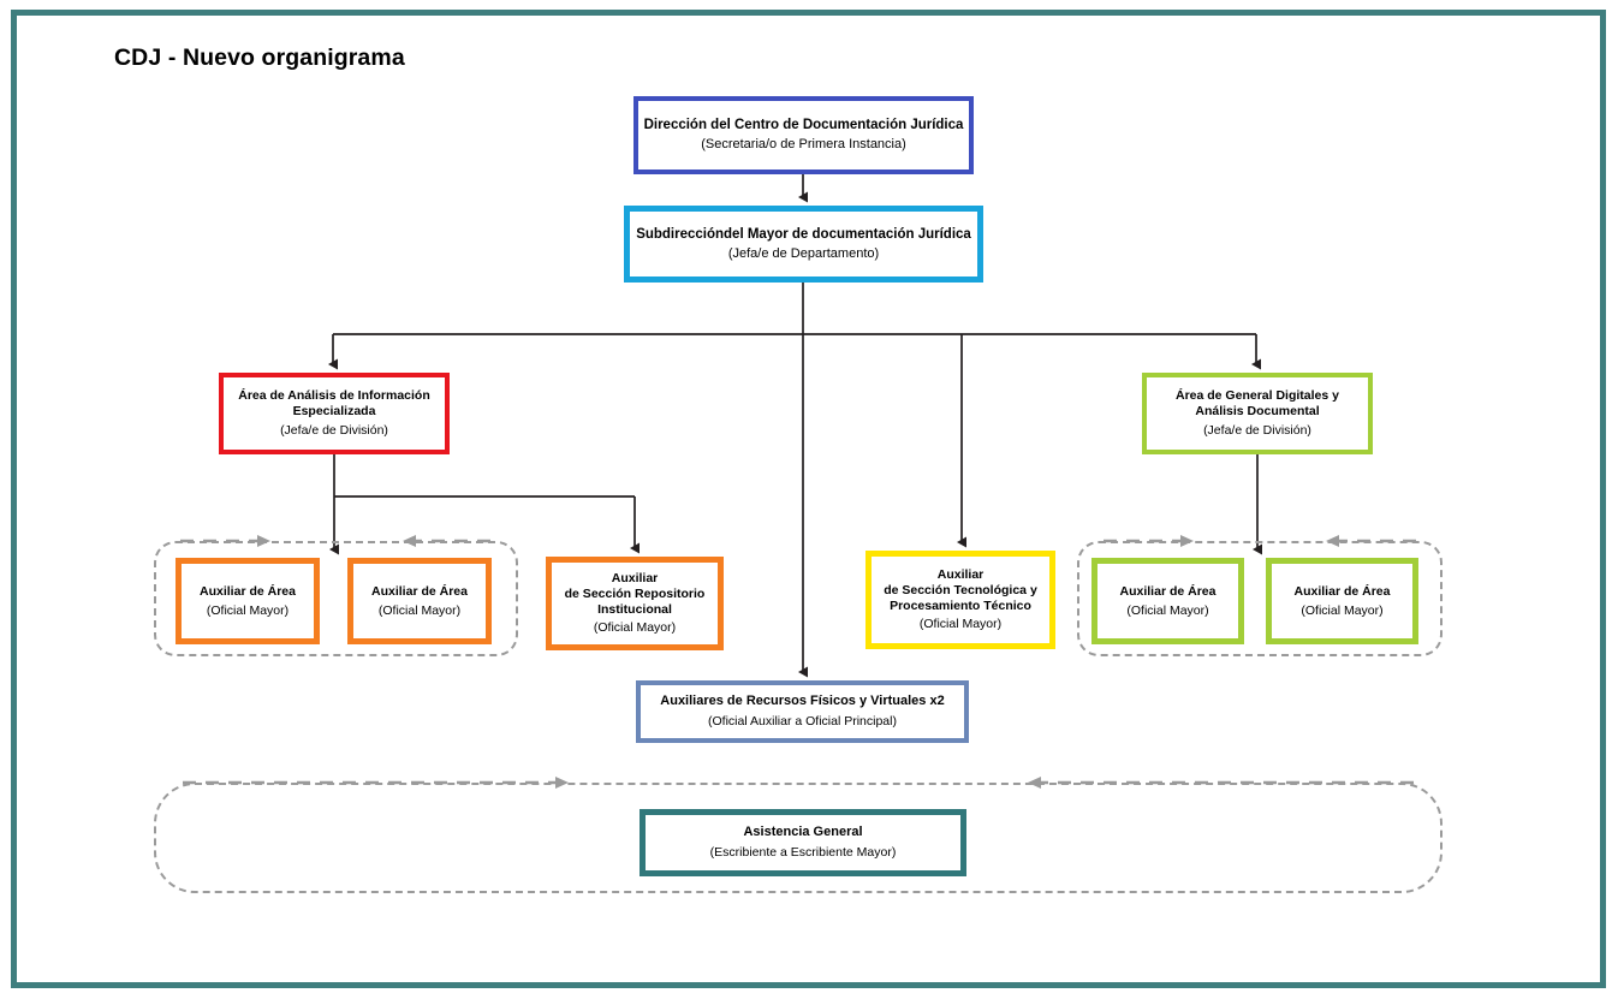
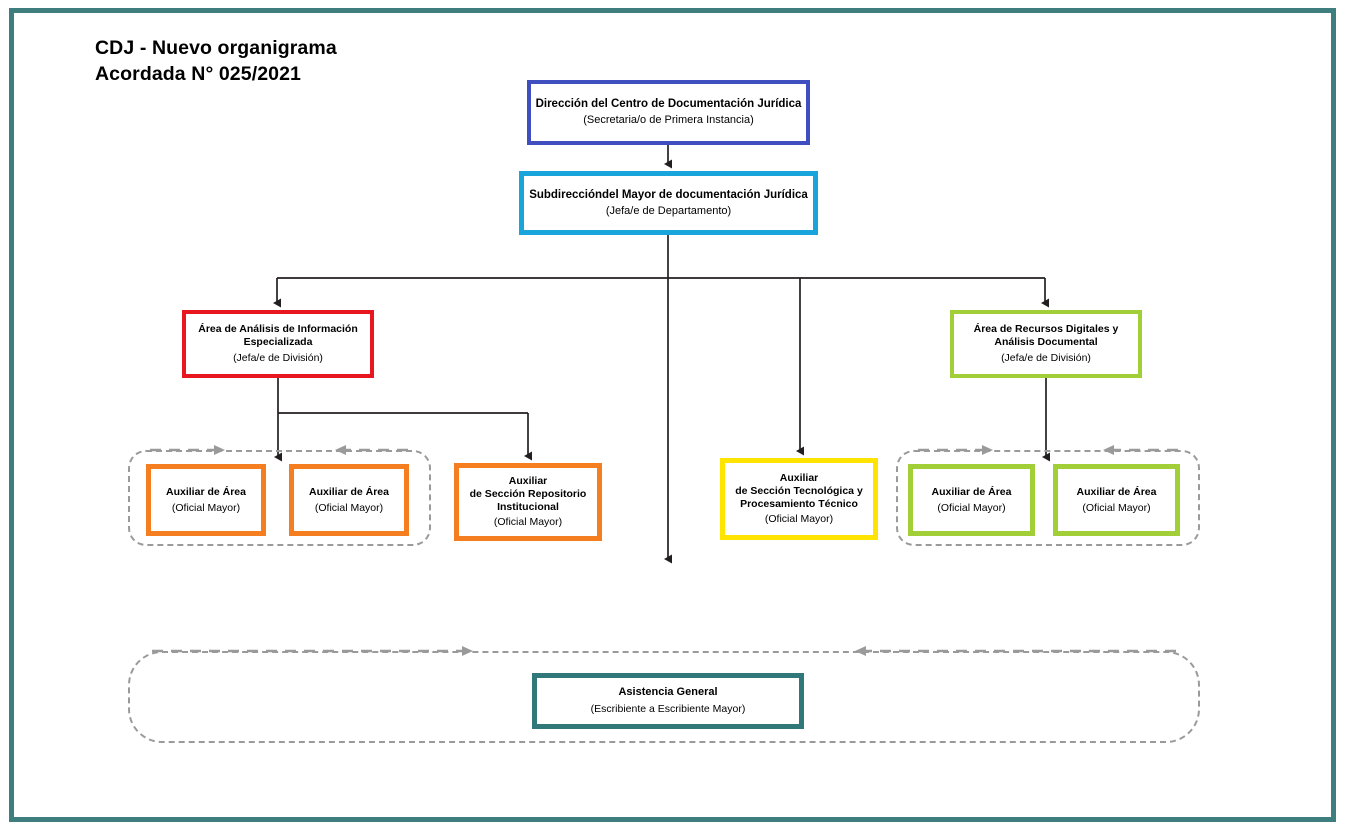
  CDJ - Nuevo organigrama
+ Acordada N° 025/2021
  Dirección del Centro de Documentación Jurídica
  (Secretaria/o de Primera Instancia)
  Subdireccióndel Mayor de documentación Jurídica
  (Jefa/e de Departamento)
  Área de Análisis de Información
  Especializada
  (Jefa/e de División)
- Área de General Digitales y
+ Área de Recursos Digitales y
  Análisis Documental
  (Jefa/e de División)
  Auxiliar de Área
  (Oficial Mayor)
  Auxiliar de Área
  (Oficial Mayor)
  Auxiliar de Área
  (Oficial Mayor)
  Auxiliar de Área
  (Oficial Mayor)
  Auxiliar
  de Sección Repositorio
  Institucional
  (Oficial Mayor)
  Auxiliar
  de Sección Tecnológica y
  Procesamiento Técnico
  (Oficial Mayor)
- Auxiliares de Recursos Físicos y Virtuales x2
- (Oficial Auxiliar a Oficial Principal)
  Asistencia General
  (Escribiente a Escribiente Mayor)
